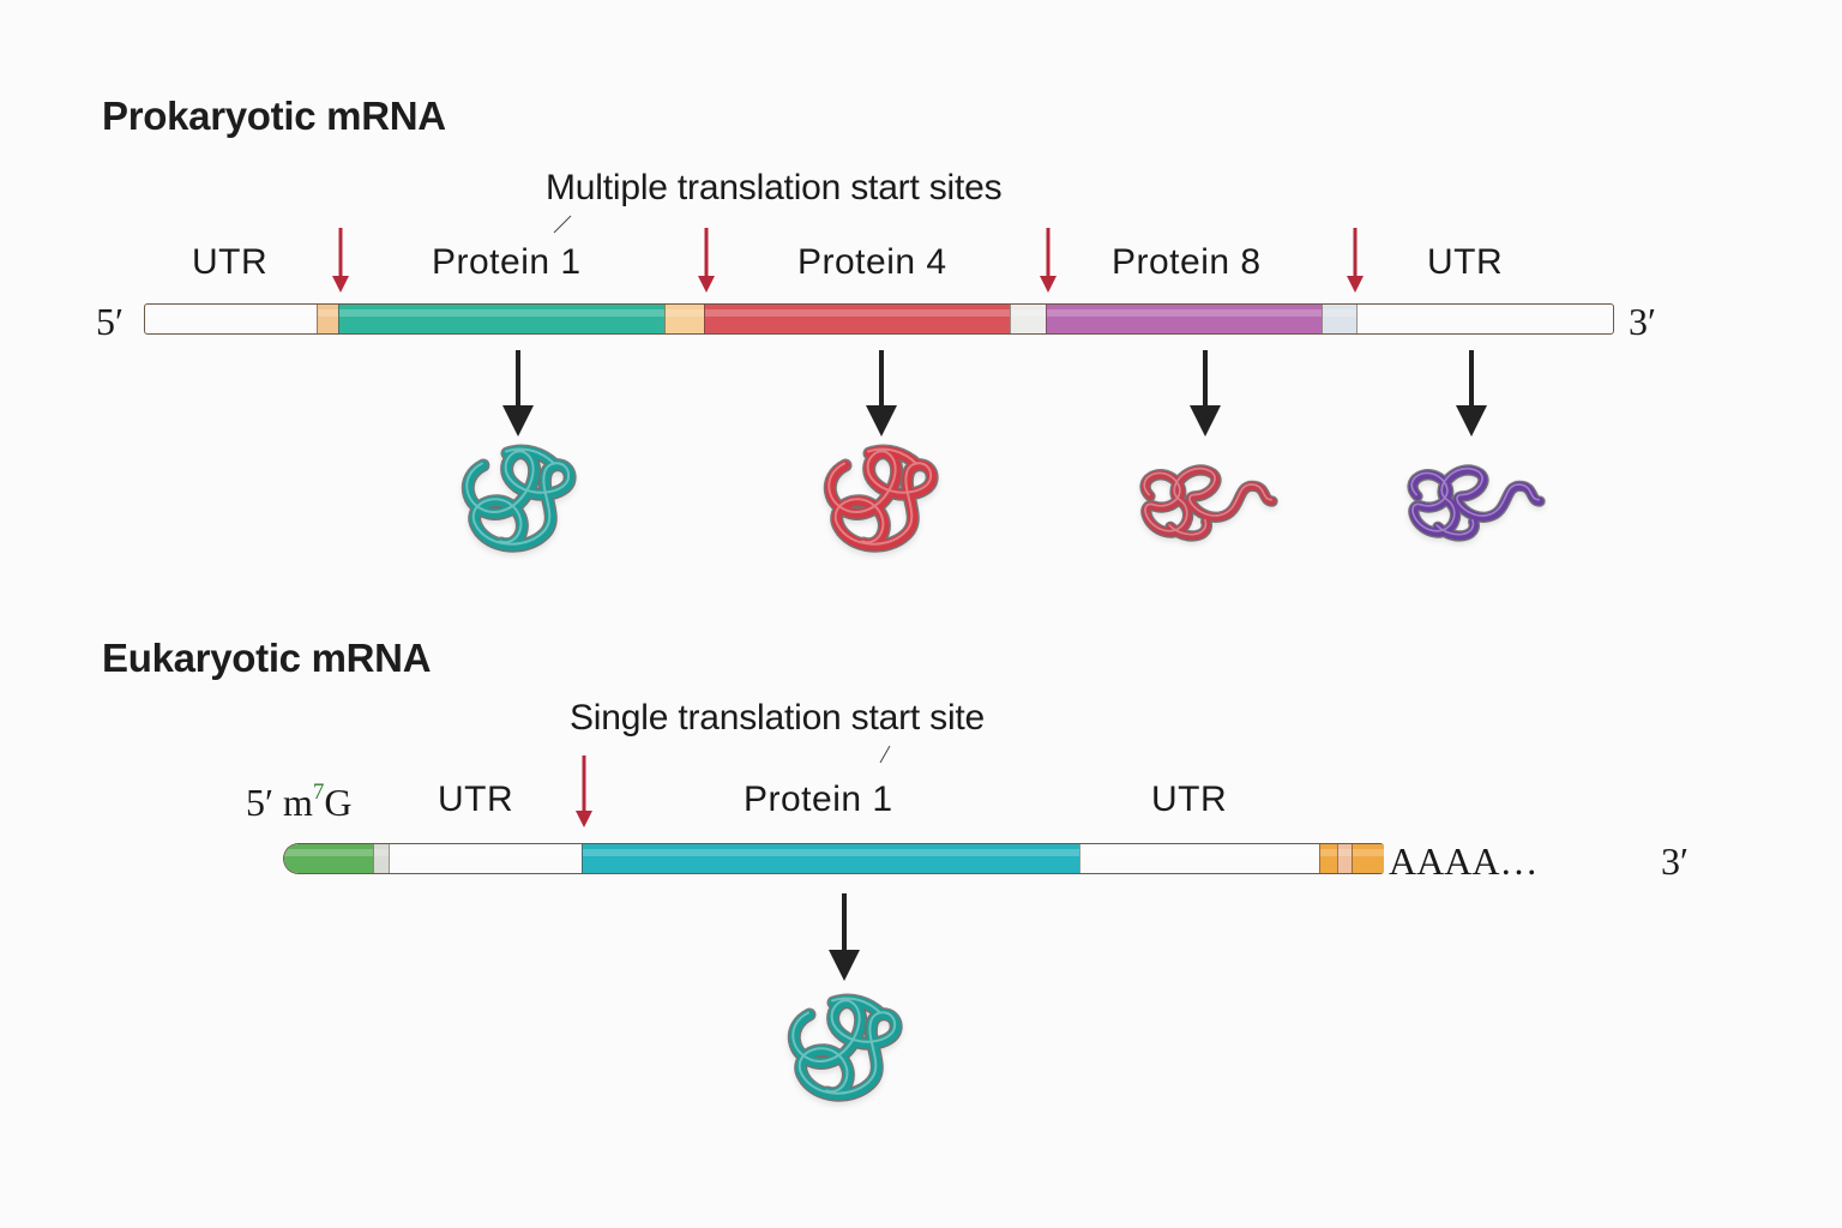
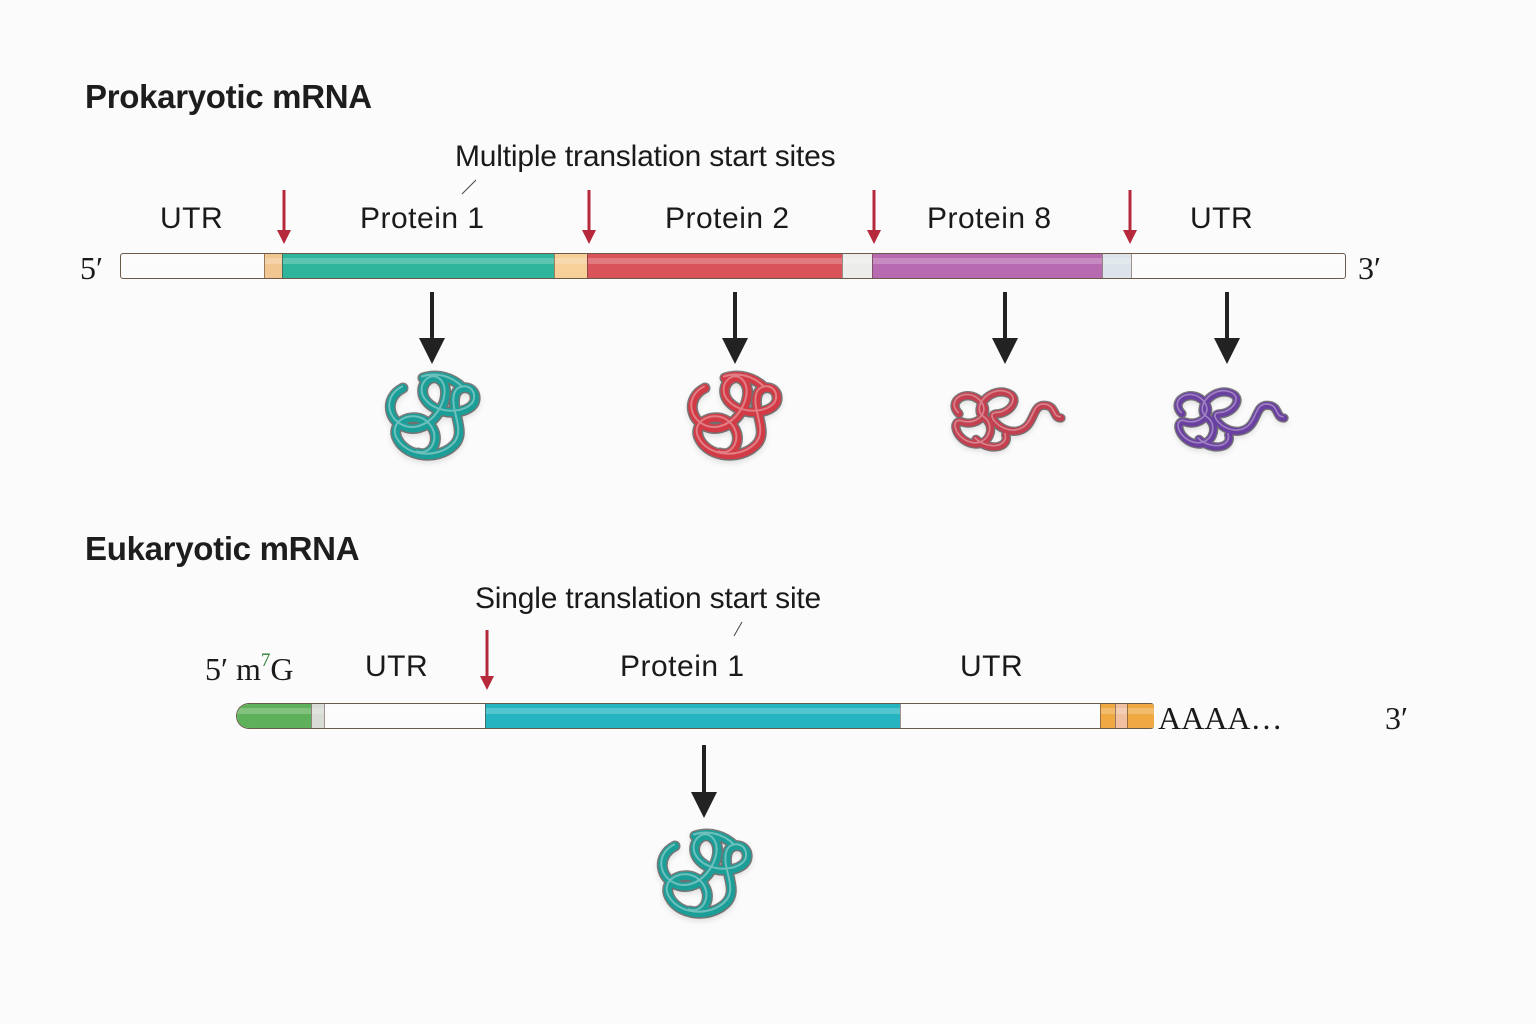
  Prokaryotic mRNA
  Multiple translation start sites
  UTR
  Protein 1
- Protein 4
+ Protein 2
  Protein 8
  UTR
  5′
  3′
  Eukaryotic mRNA
  Single translation start site
  5′ m7G
  UTR
  Protein 1
  UTR
  AAAA…
  3′
